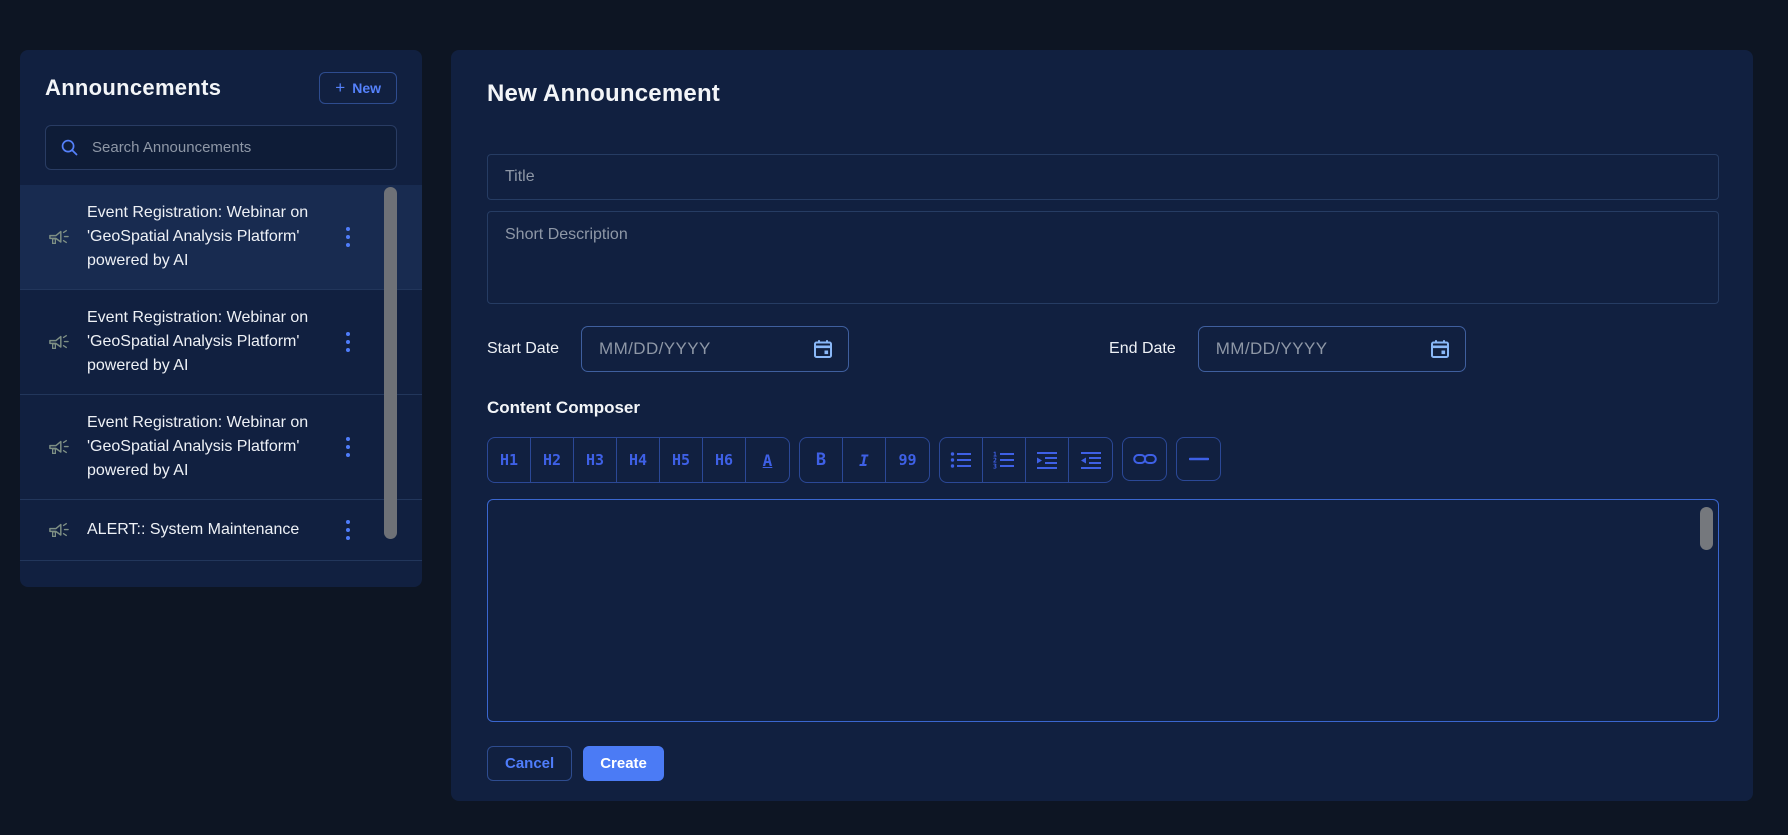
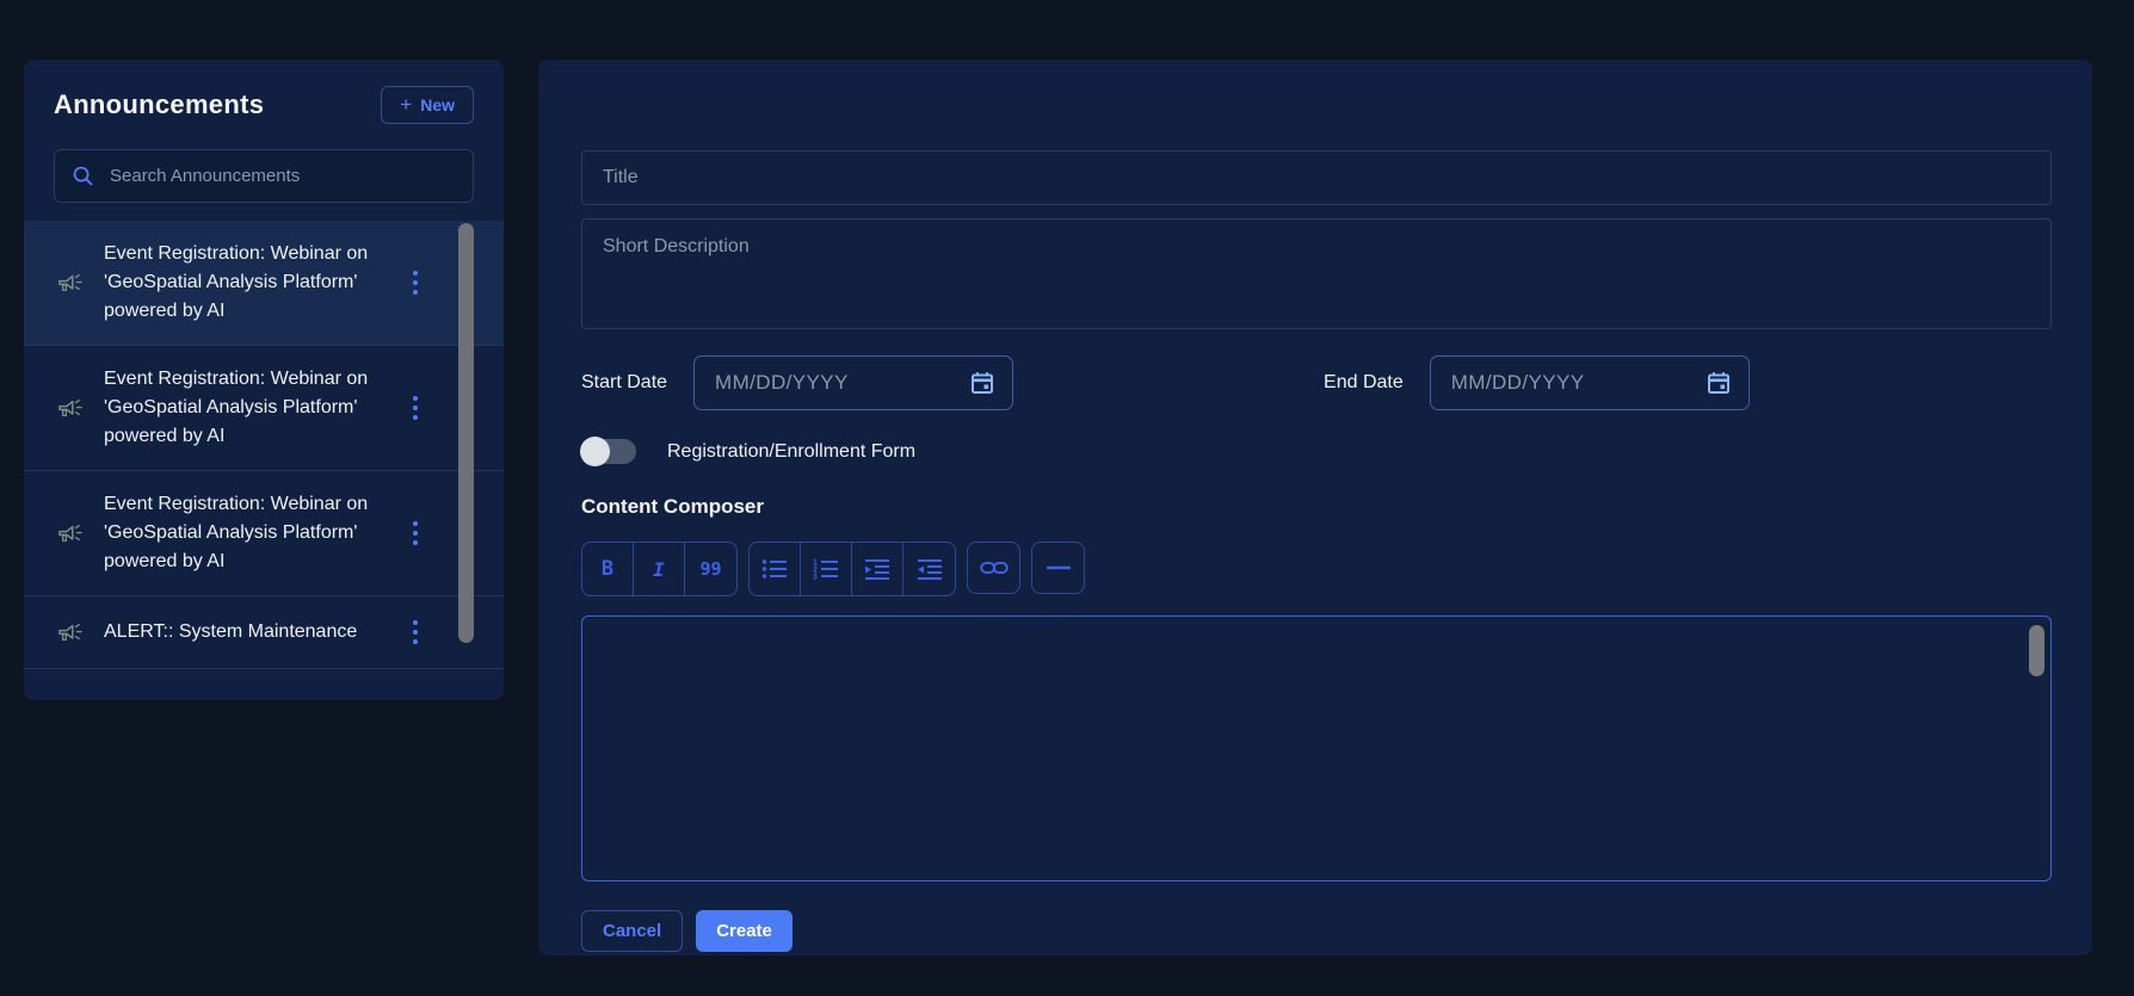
  Announcements
  +
  New
  Search Announcements
  Event Registration: Webinar on 'GeoSpatial Analysis Platform' powered by AI
  Event Registration: Webinar on 'GeoSpatial Analysis Platform' powered by AI
  Event Registration: Webinar on 'GeoSpatial Analysis Platform' powered by AI
  ALERT:: System Maintenance
- New Announcement
  Title Short Description
  Start Date
  MM/DD/YYYY
  End Date
  MM/DD/YYYY
+ Registration/Enrollment Form
  Content Composer
- H1
- H2
- H3
- H4
- H5
- H6
- A
  B
  I
  99
  1
  2
  3
  Cancel
  Create
